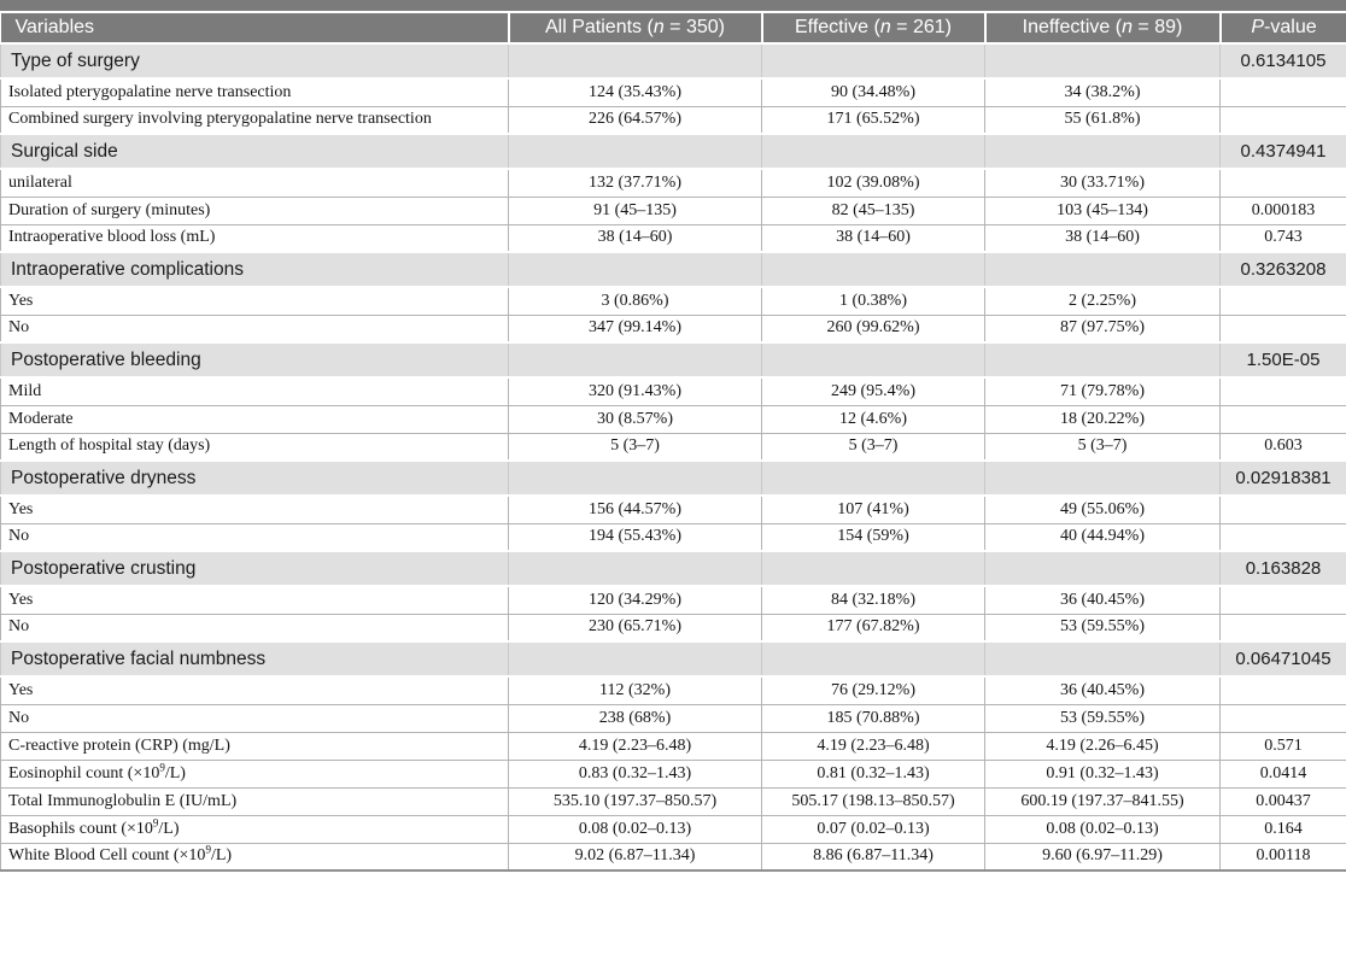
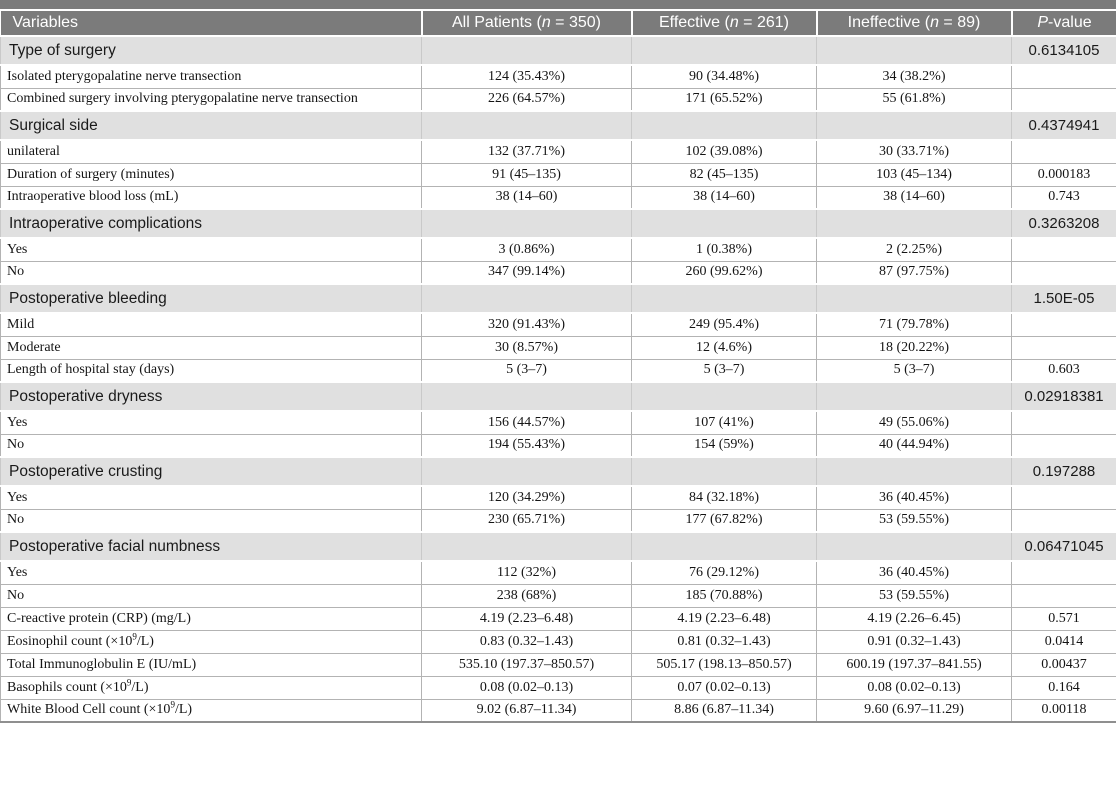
  Variables	All Patients (n = 350)	Effective (n = 261)	Ineffective (n = 89)	P-value
  Type of surgery				0.6134105
  Isolated pterygopalatine nerve transection	124 (35.43%)	90 (34.48%)	34 (38.2%)
  Combined surgery involving pterygopalatine nerve transection	226 (64.57%)	171 (65.52%)	55 (61.8%)
  Surgical side				0.4374941
  unilateral	132 (37.71%)	102 (39.08%)	30 (33.71%)
  Duration of surgery (minutes)	91 (45–135)	82 (45–135)	103 (45–134)	0.000183
  Intraoperative blood loss (mL)	38 (14–60)	38 (14–60)	38 (14–60)	0.743
  Intraoperative complications				0.3263208
  Yes	3 (0.86%)	1 (0.38%)	2 (2.25%)
  No	347 (99.14%)	260 (99.62%)	87 (97.75%)
  Postoperative bleeding				1.50E-05
  Mild	320 (91.43%)	249 (95.4%)	71 (79.78%)
  Moderate	30 (8.57%)	12 (4.6%)	18 (20.22%)
  Length of hospital stay (days)	5 (3–7)	5 (3–7)	5 (3–7)	0.603
  Postoperative dryness				0.02918381
  Yes	156 (44.57%)	107 (41%)	49 (55.06%)
  No	194 (55.43%)	154 (59%)	40 (44.94%)
- Postoperative crusting				0.163828
+ Postoperative crusting				0.197288
  Yes	120 (34.29%)	84 (32.18%)	36 (40.45%)
  No	230 (65.71%)	177 (67.82%)	53 (59.55%)
  Postoperative facial numbness				0.06471045
  Yes	112 (32%)	76 (29.12%)	36 (40.45%)
  No	238 (68%)	185 (70.88%)	53 (59.55%)
  C-reactive protein (CRP) (mg/L)	4.19 (2.23–6.48)	4.19 (2.23–6.48)	4.19 (2.26–6.45)	0.571
  Eosinophil count (×109/L)	0.83 (0.32–1.43)	0.81 (0.32–1.43)	0.91 (0.32–1.43)	0.0414
  Total Immunoglobulin E (IU/mL)	535.10 (197.37–850.57)	505.17 (198.13–850.57)	600.19 (197.37–841.55)	0.00437
  Basophils count (×109/L)	0.08 (0.02–0.13)	0.07 (0.02–0.13)	0.08 (0.02–0.13)	0.164
  White Blood Cell count (×109/L)	9.02 (6.87–11.34)	8.86 (6.87–11.34)	9.60 (6.97–11.29)	0.00118
